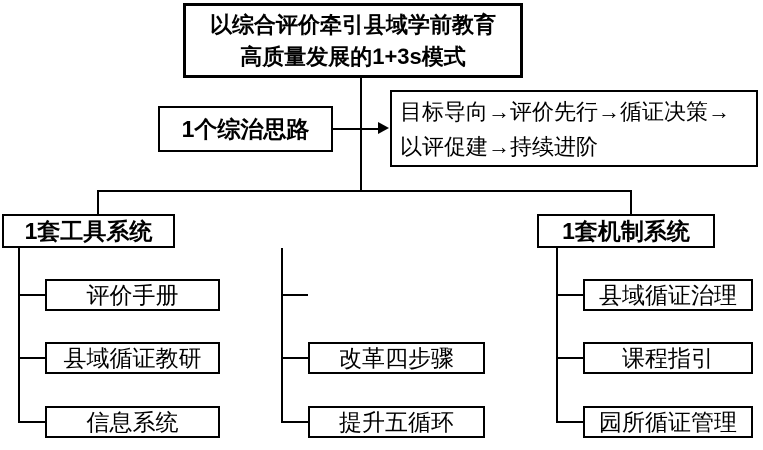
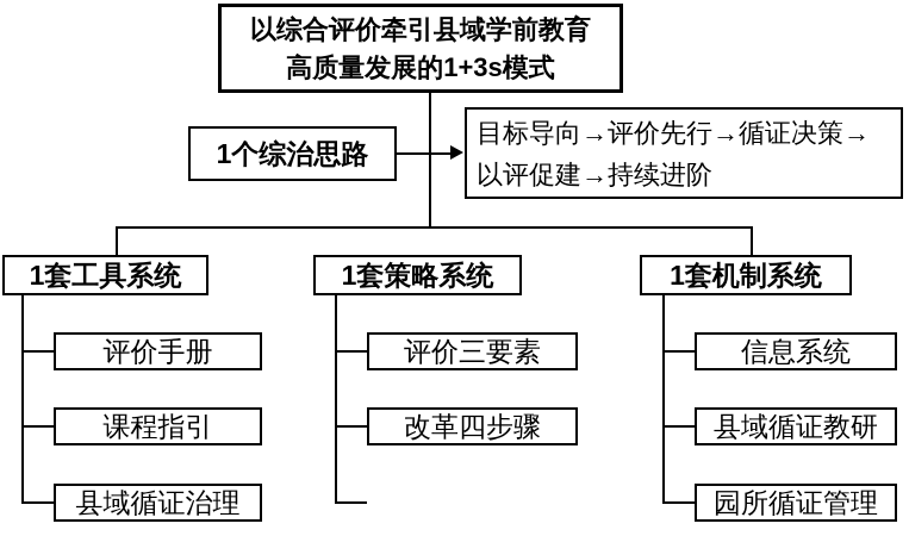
  以综合评价牵引县域学前教育
  高质量发展的1+3s模式
  1个综治思路
  目标导向→评价先行→循证决策→
  以评促建→持续进阶
  1套工具系统
  评价手册
- 县域循证教研
+ 课程指引
- 信息系统
+ 县域循证治理
+ 1套策略系统
+ 评价三要素
  改革四步骤
- 提升五循环
  1套机制系统
- 县域循证治理
+ 信息系统
- 课程指引
+ 县域循证教研
  园所循证管理
